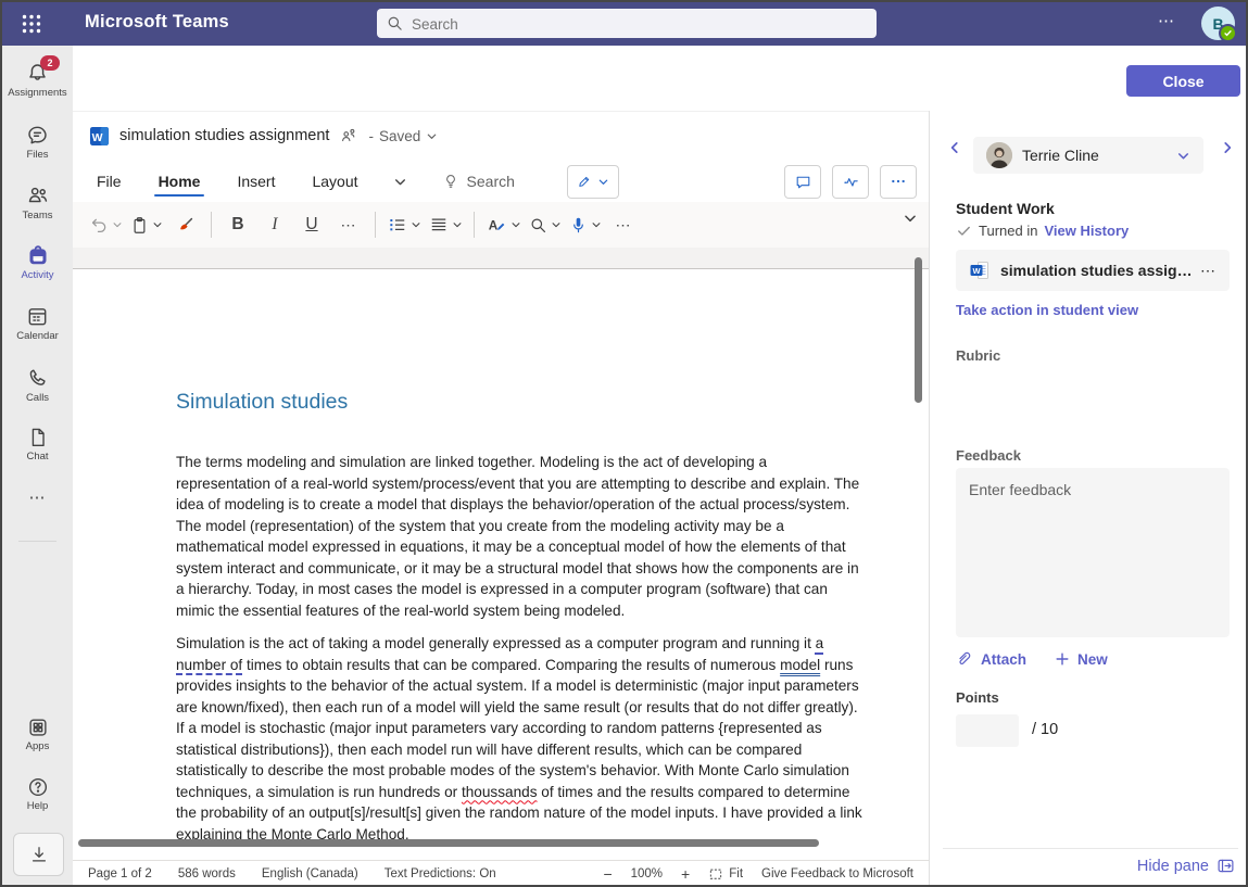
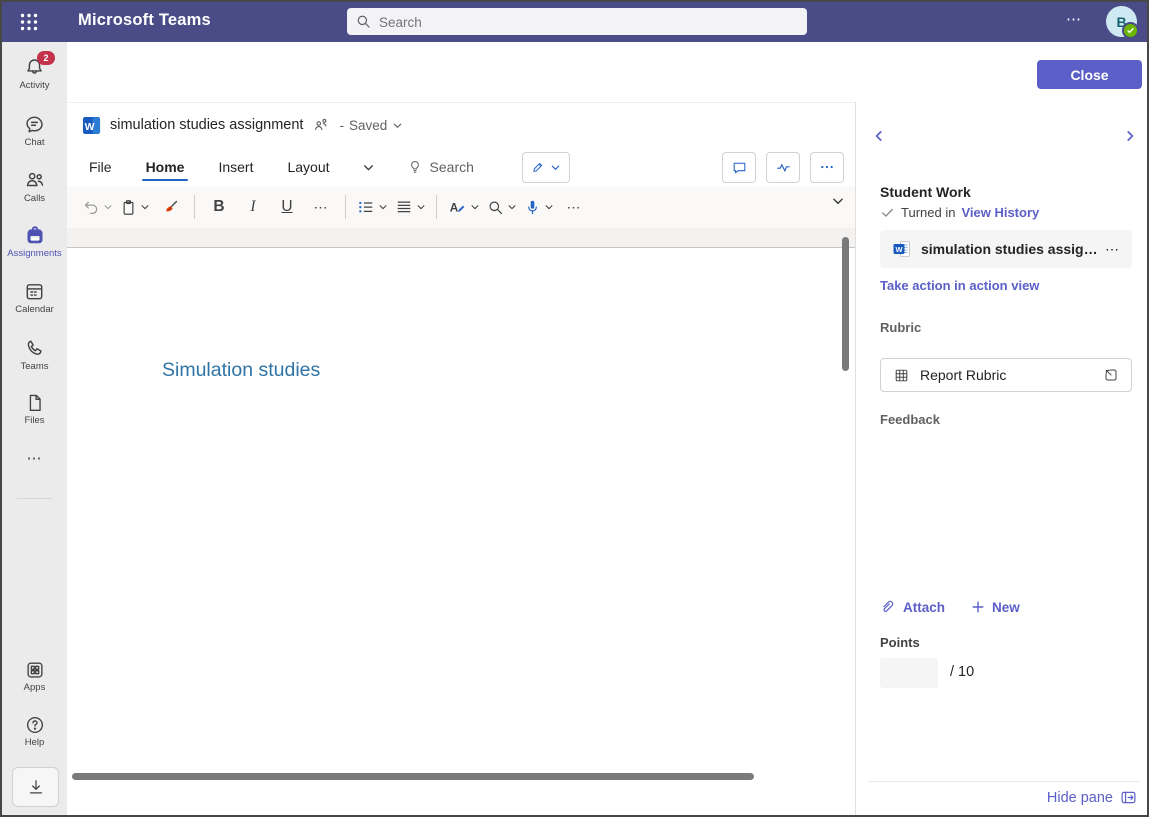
  Microsoft Teams
  Search
  ⋯
  B
  Close
  2
- Assignments
+ Activity
- Files
+ Chat
- Teams
+ Calls
- Activity
+ Assignments
  Calendar
- Calls
+ Teams
- Chat
+ Files
  ⋯
  Apps
  Help
  W
  simulation studies assignment
  -
  Saved
  File
  Home
  Insert
  Layout
  Search
  B
  I
  U
  ⋯
  A
  ⋯
  Simulation studies
- The terms modeling and simulation are linked together. Modeling is the act of developing a representation of a real-world system/process/event that you are attempting to describe and explain. The idea of modeling is to create a model that displays the behavior/operation of the actual process/system. The model (representation) of the system that you create from the modeling activity may be a mathematical model expressed in equations, it may be a conceptual model of how the elements of that system interact and communicate, or it may be a structural model that shows how the components are in a hierarchy. Today, in most cases the model is expressed in a computer program (software) that can mimic the essential features of the real-world system being modeled.
- Simulation is the act of taking a model generally expressed as a computer program and running it a number of times to obtain results that can be compared. Comparing the results of numerous model runs provides insights to the behavior of the actual system. If a model is deterministic (major input parameters are known/fixed), then each run of a model will yield the same result (or results that do not differ greatly). If a model is stochastic (major input parameters vary according to random patterns {represented as statistical distributions}), then each model run will have different results, which can be compared statistically to describe the most probable modes of the system's behavior. With Monte Carlo simulation techniques, a simulation is run hundreds or thoussands of times and the results compared to determine the probability of an output[s]/result[s] given the random nature of the model inputs. I have provided a link explaining the Monte Carlo Method.
- Page 1 of 2
- 586 words
- English (Canada)
- Text Predictions: On
- −
- 100%
- +
- Fit
- Give Feedback to Microsoft
- Terrie Cline
  Student Work
  Turned in
  View History
  W
  simulation studies assig…
  ⋯
- Take action in student view
+ Take action in action view
  Rubric
+ Report Rubric
  Feedback
- Enter feedback
  Attach
  New
  Points
  / 10
  Hide pane
